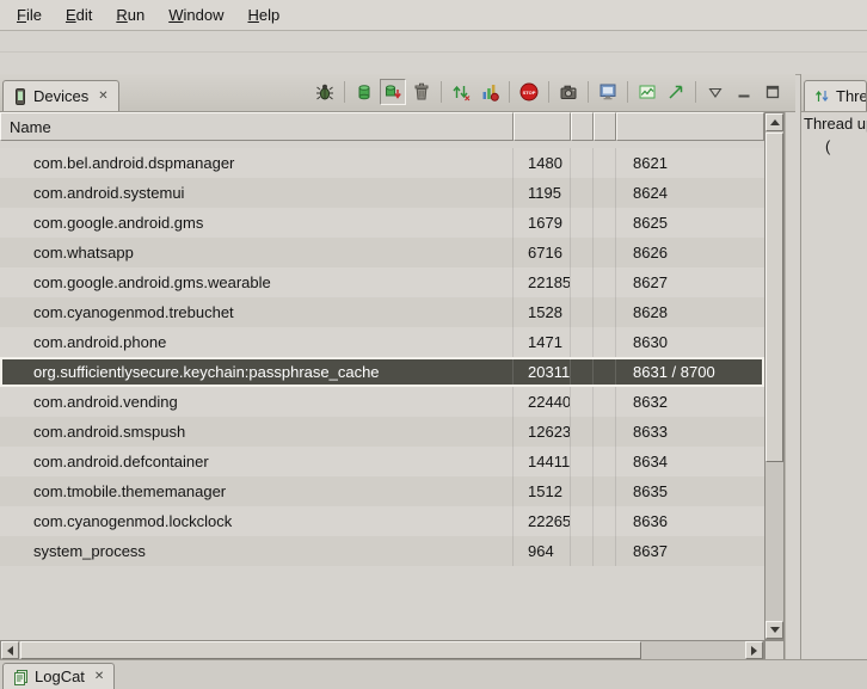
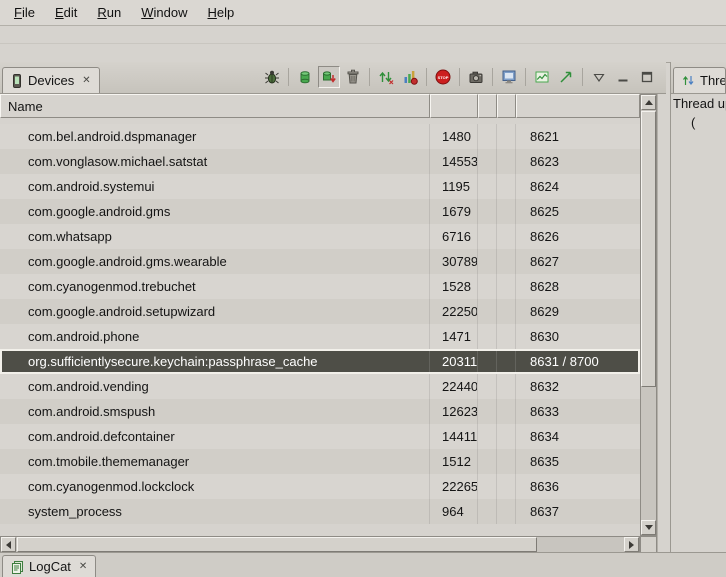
  File
  Edit
  Run
  Window
  Help
  Devices
  ✕
  Name
  com.bel.android.dspmanager
  1480
  8621
+ com.vonglasow.michael.satstat
+ 14553
+ 8623
  com.android.systemui
  1195
  8624
  com.google.android.gms
  1679
  8625
  com.whatsapp
  6716
  8626
  com.google.android.gms.wearable
- 22185
+ 30789
  8627
  com.cyanogenmod.trebuchet
  1528
  8628
+ com.google.android.setupwizard
+ 22250
+ 8629
  com.android.phone
  1471
  8630
  org.sufficientlysecure.keychain:passphrase_cache
  20311
  8631 / 8700
  com.android.vending
  22440
  8632
  com.android.smspush
  12623
  8633
  com.android.defcontainer
  14411
  8634
  com.tmobile.thememanager
  1512
  8635
  com.cyanogenmod.lockclock
  22265
  8636
  system_process
  964
  8637
  Thread u
  (
  LogCat
  ✕
